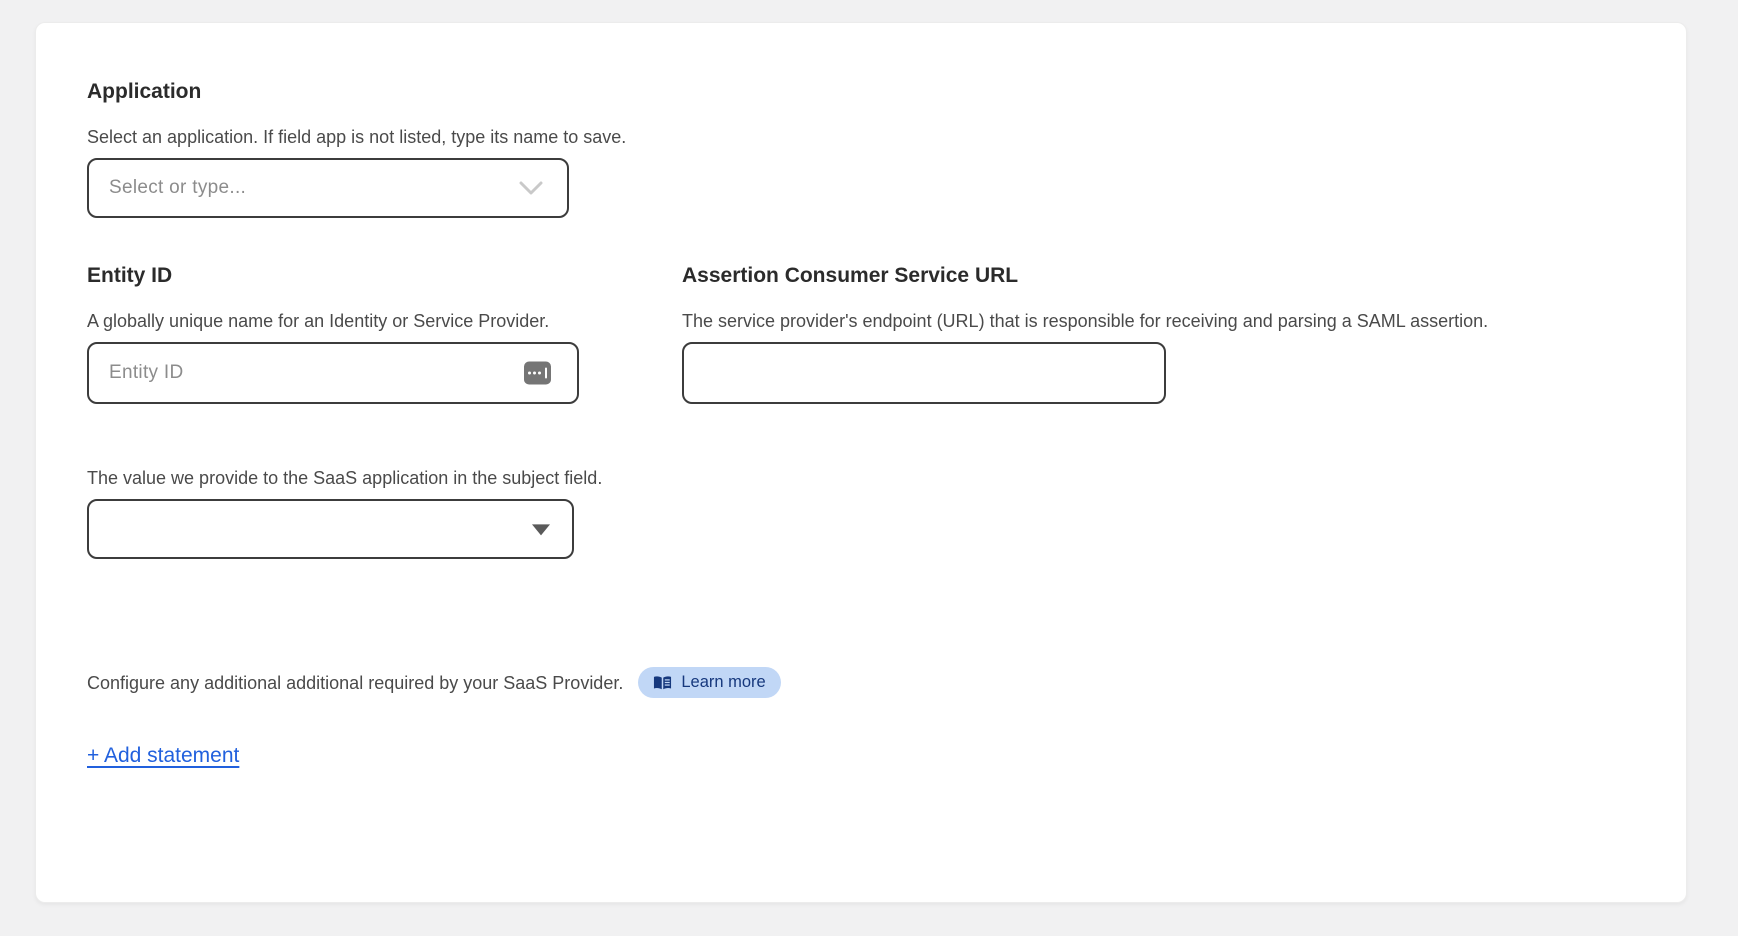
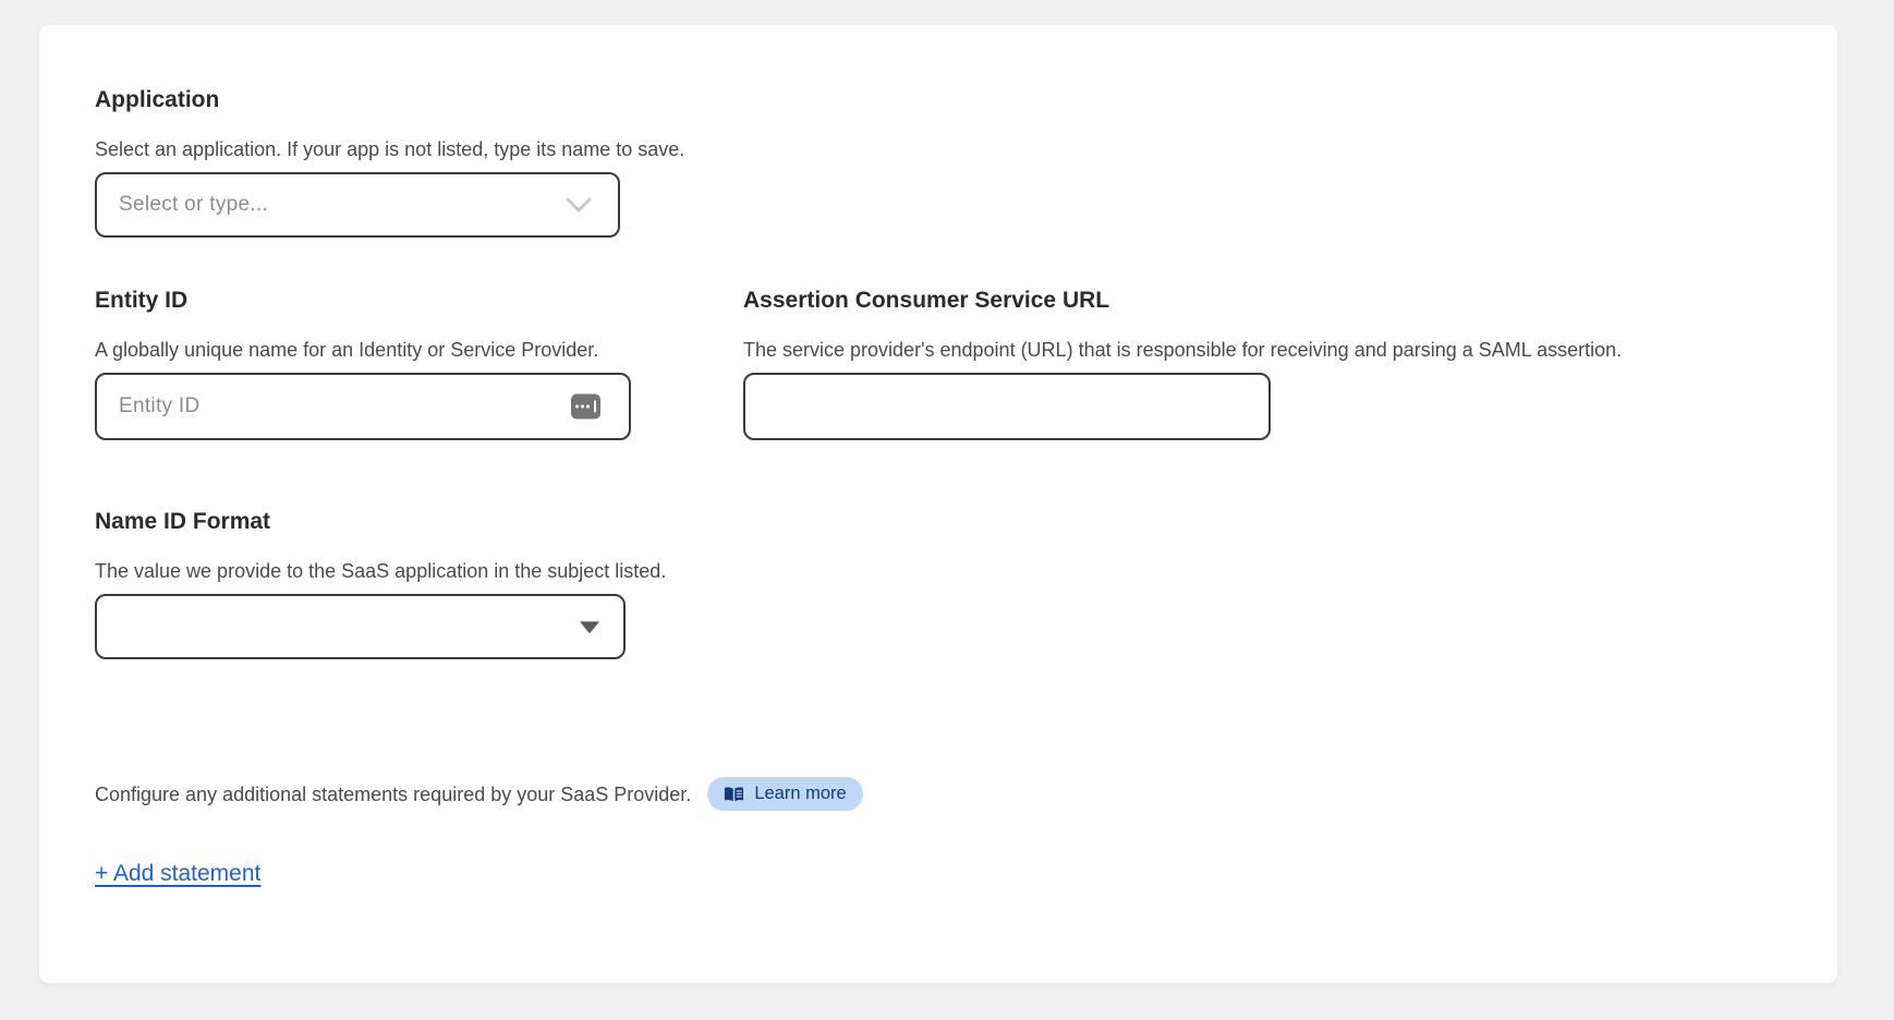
  Application
- Select an application. If field app is not listed, type its name to save.
+ Select an application. If your app is not listed, type its name to save.
  Select or type...
  Entity ID
  A globally unique name for an Identity or Service Provider.
  Entity ID
  Assertion Consumer Service URL
  The service provider's endpoint (URL) that is responsible for receiving and parsing a SAML assertion.
+ Name ID Format
- The value we provide to the SaaS application in the subject field.
+ The value we provide to the SaaS application in the subject listed.
- Configure any additional additional required by your SaaS Provider.
+ Configure any additional statements required by your SaaS Provider.
  Learn more
  + Add statement
